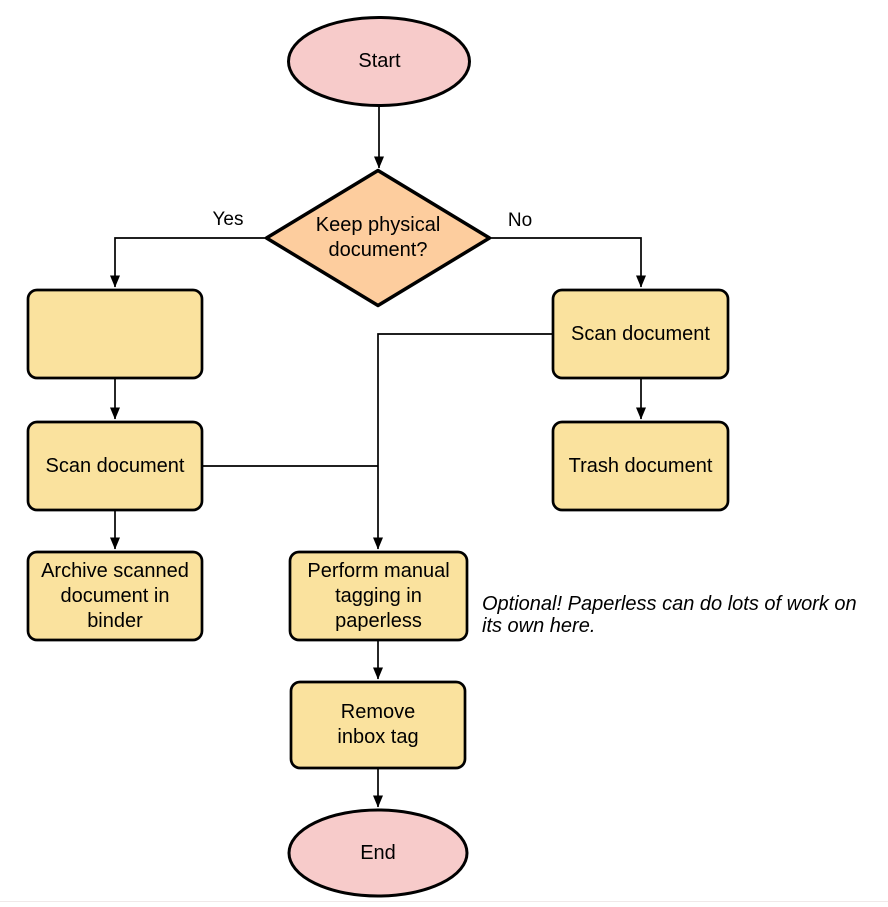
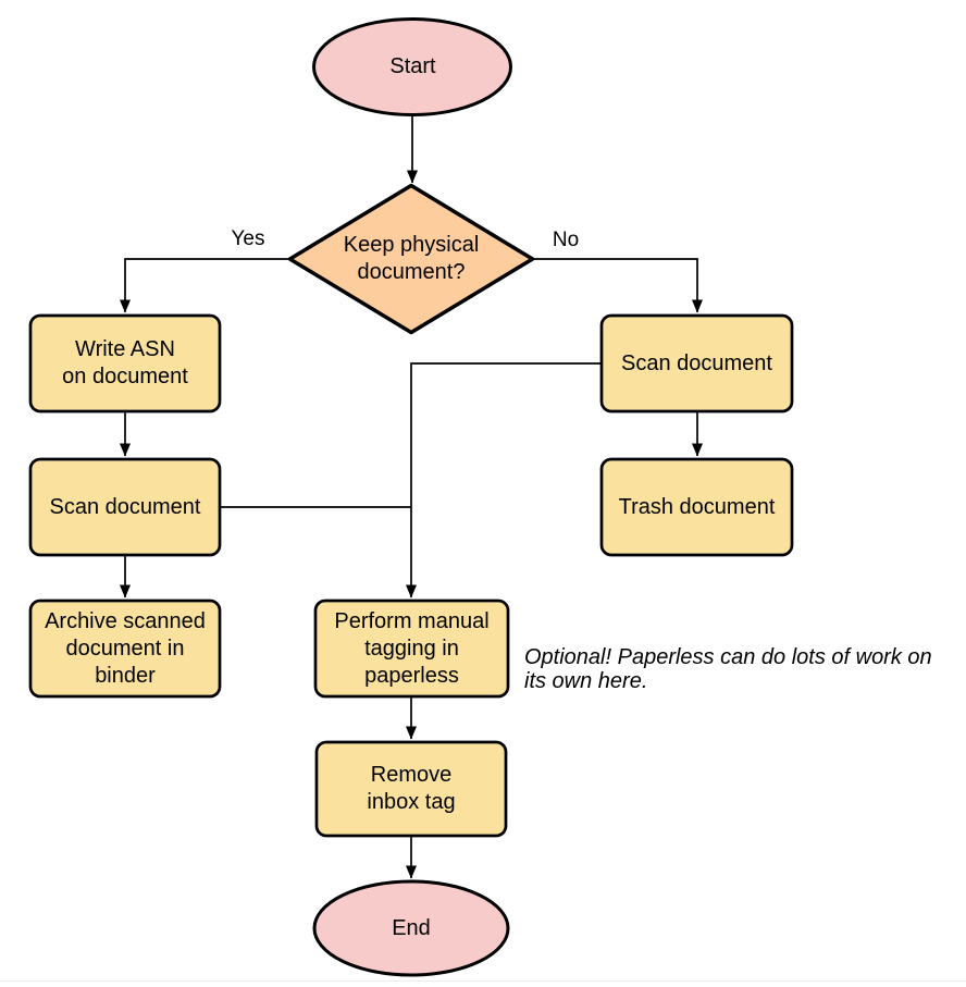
  Start
  Keep physical
  document?
+ Write ASN
+ on document
  Scan document
  Archive scanned
  document in
  binder
  Scan document
  Trash document
  Perform manual
  tagging in
  paperless
  Remove
  inbox tag
  End
  Yes
  No
  Optional! Paperless can do lots of work on
  its own here.
